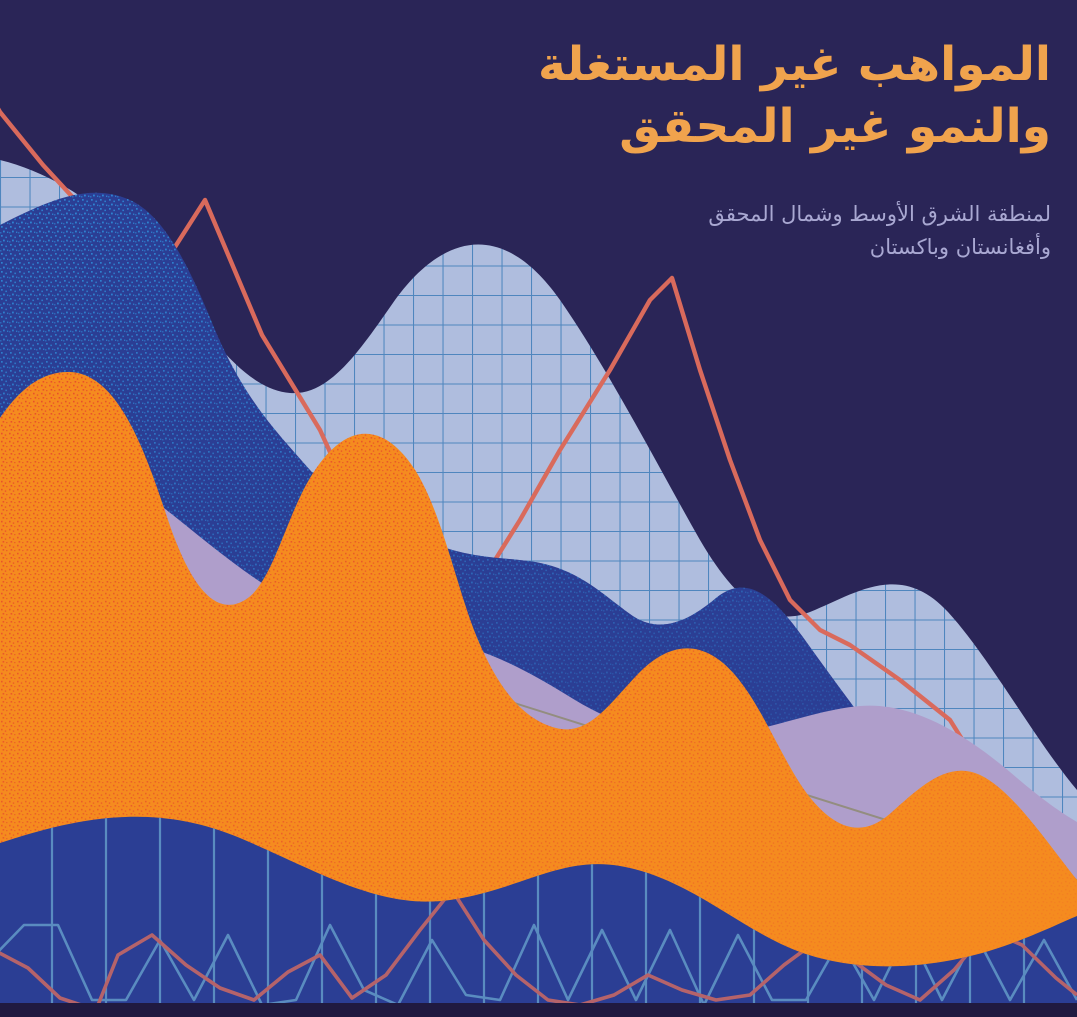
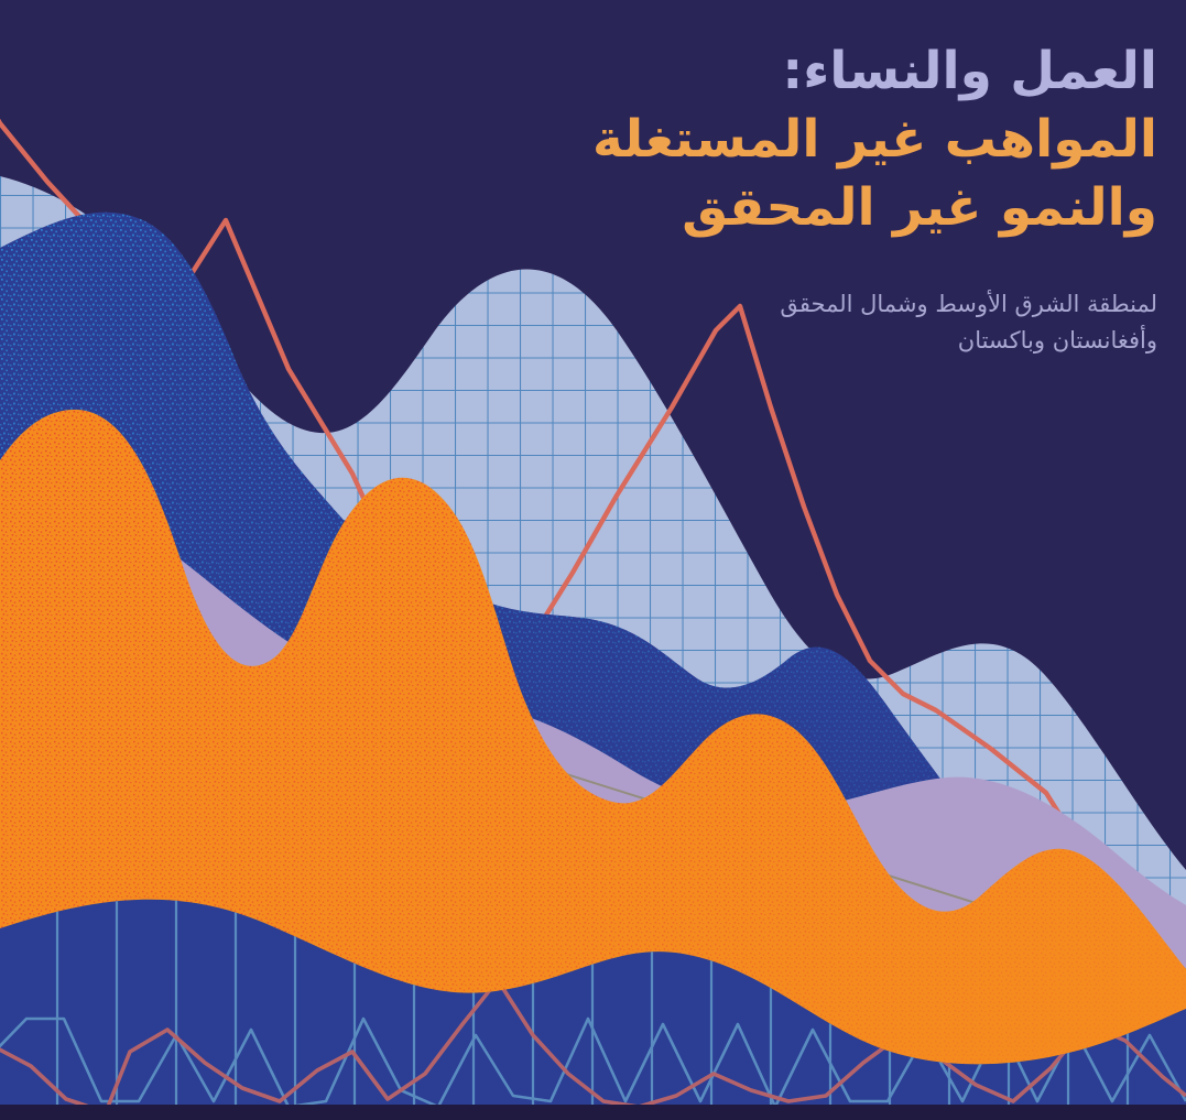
+ العمل والنساء:
  المواهب غير المستغلة
  والنمو غير المحقق
  لمنطقة الشرق الأوسط وشمال المحقق
  وأفغانستان وباكستان
